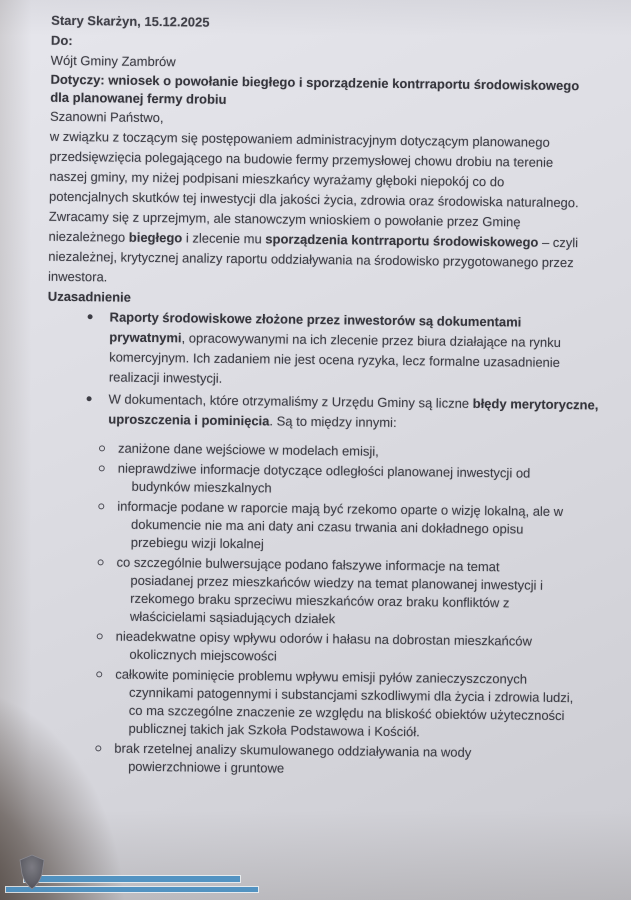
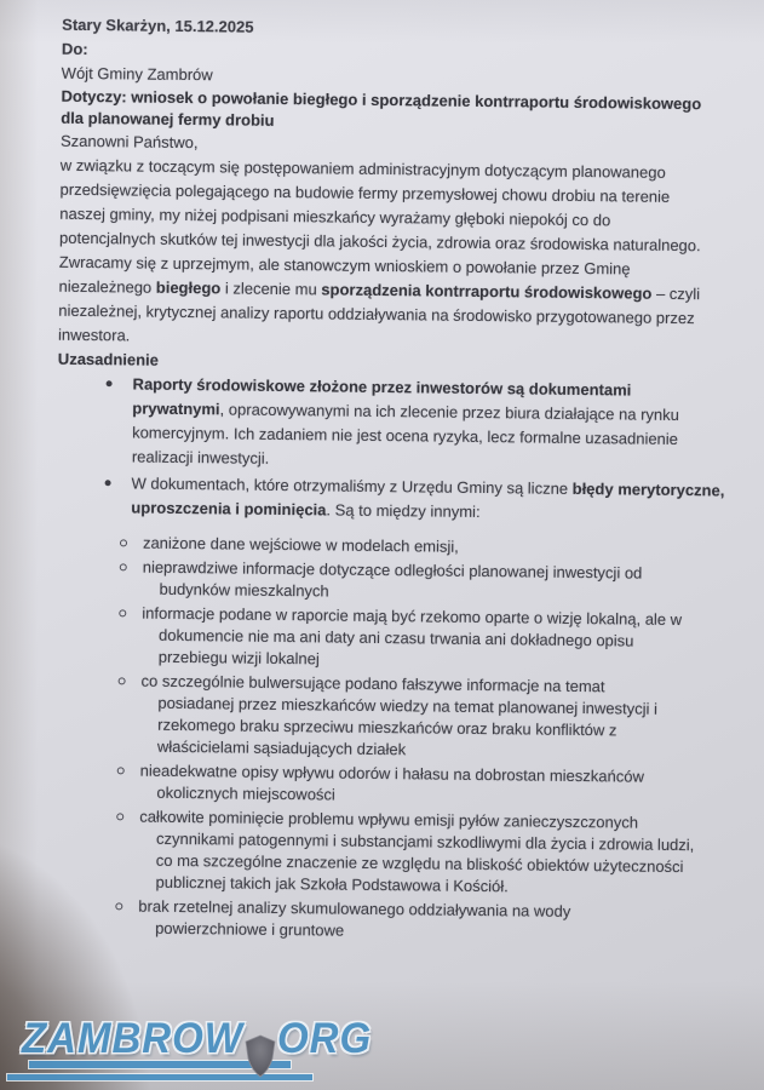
+ ZAMBROW
+ ORG
